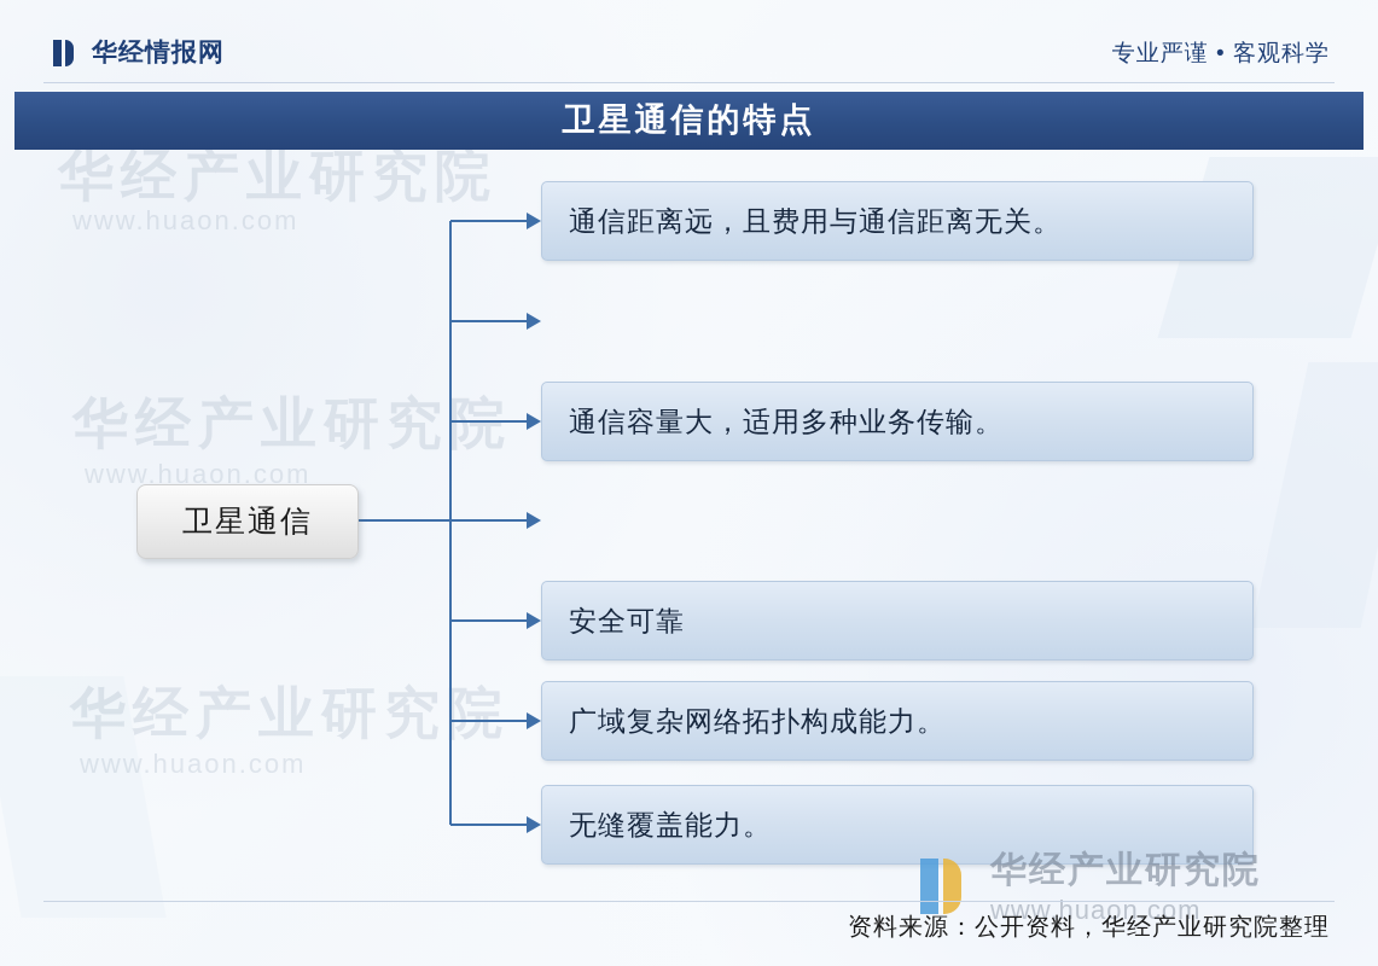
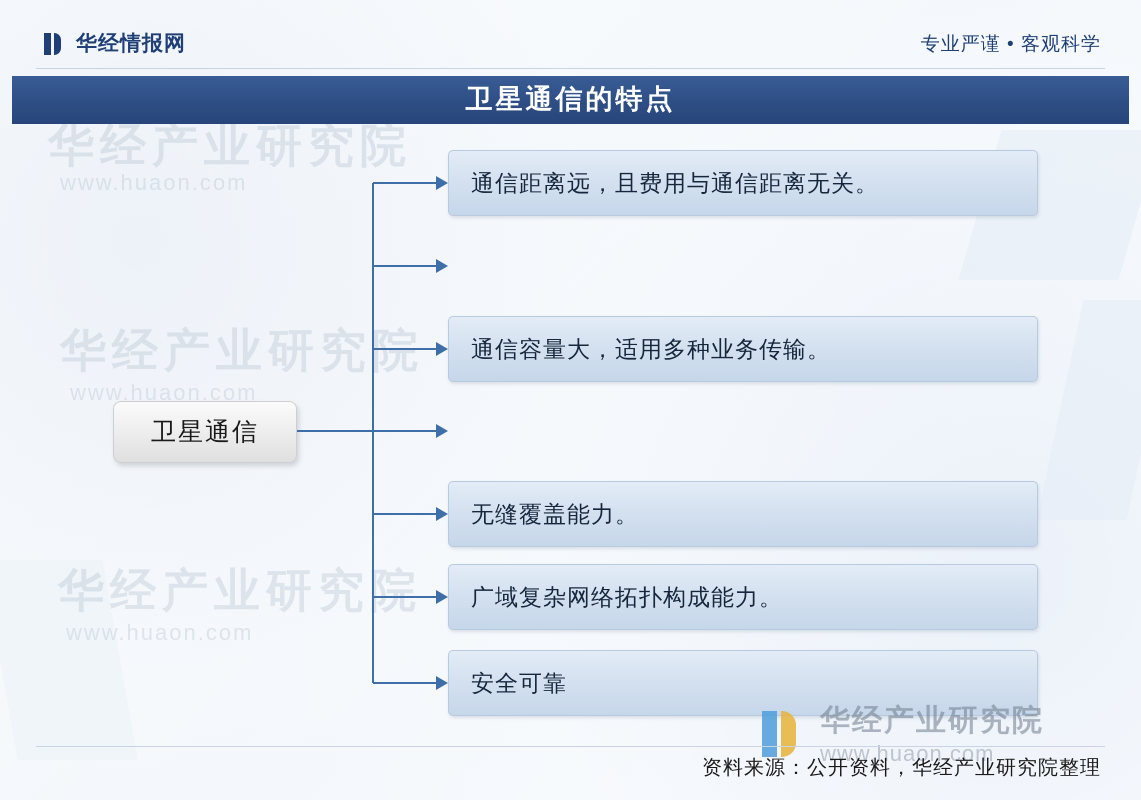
  华经产业研究院
  www.huaon.com
  华经产业研究
  www.huaon.com
  华经产业研究院
  www.huaon.com
  华经情报网
  专业严谨 • 客观科学
  卫星通信的特点
  卫星通信
  通信距离远，且费用与通信距离无关。
  通信容量大，适用多种业务传输。
- 安全可靠
+ 无缝覆盖能力。
  广域复杂网络拓扑构成能力。
- 无缝覆盖能力。
+ 安全可靠
  华经产业研究院
  www.huaon.com
  资料来源：公开资料，华经产业研究院整理
